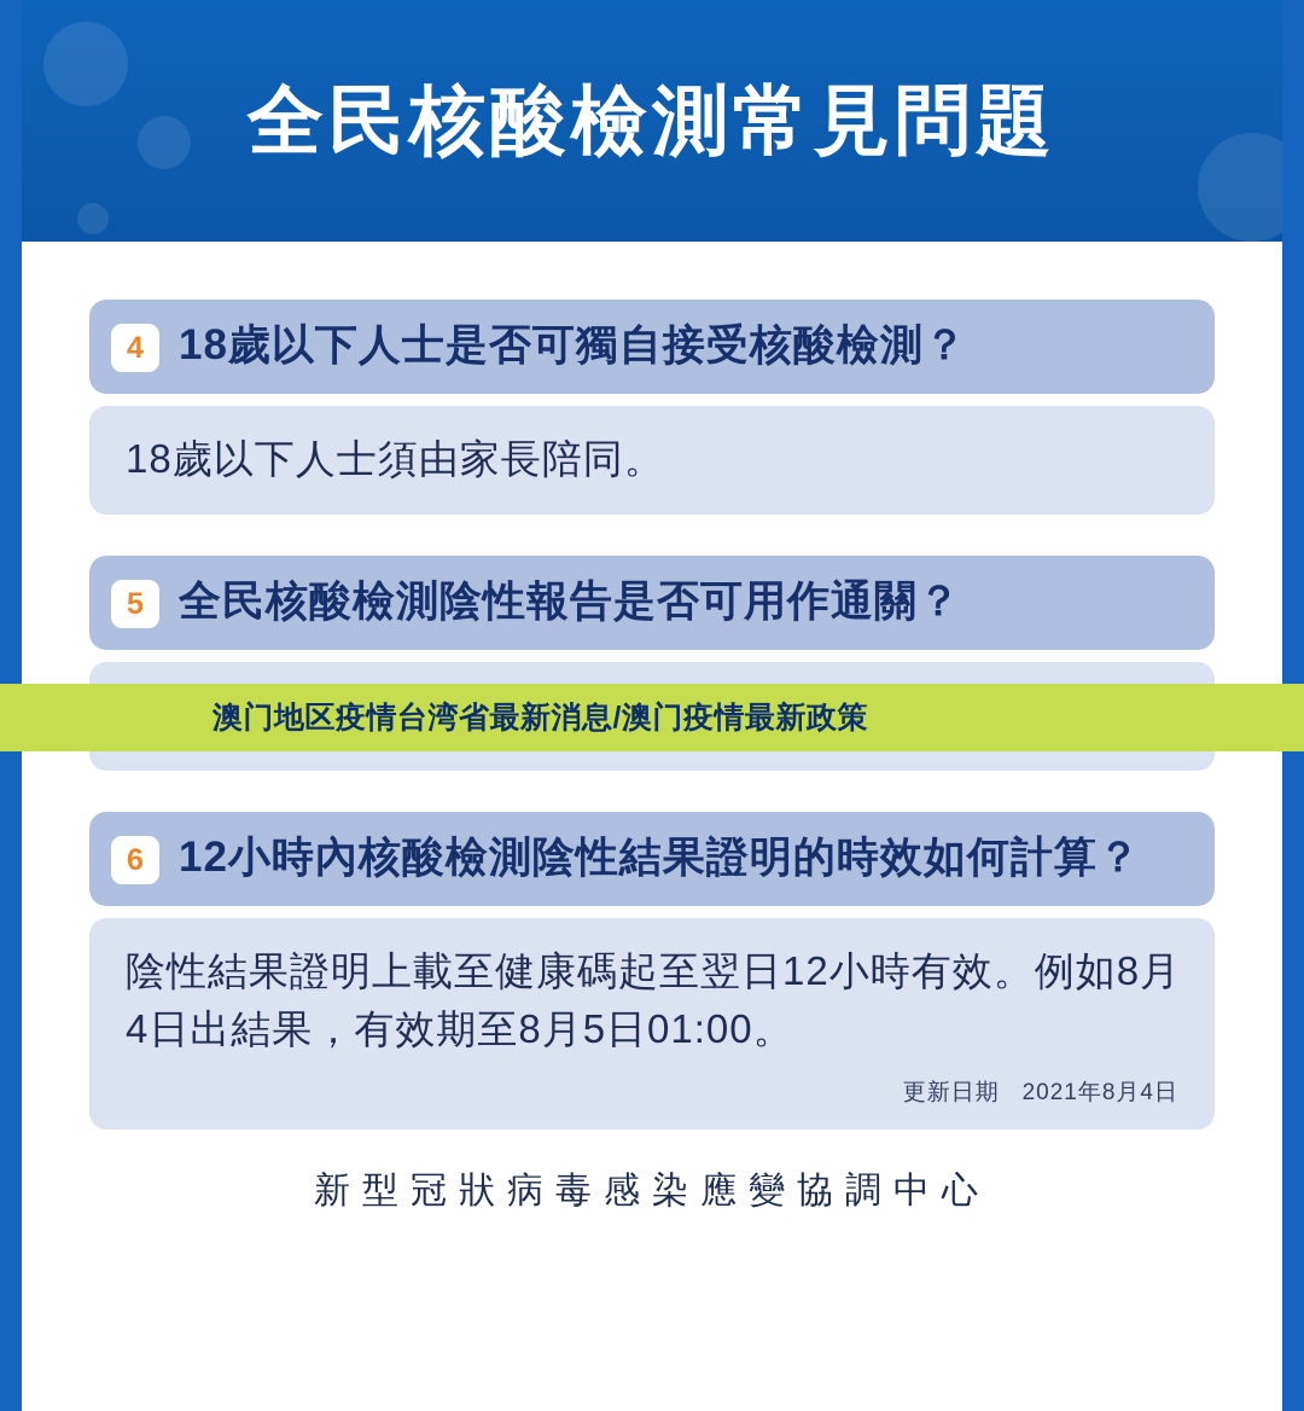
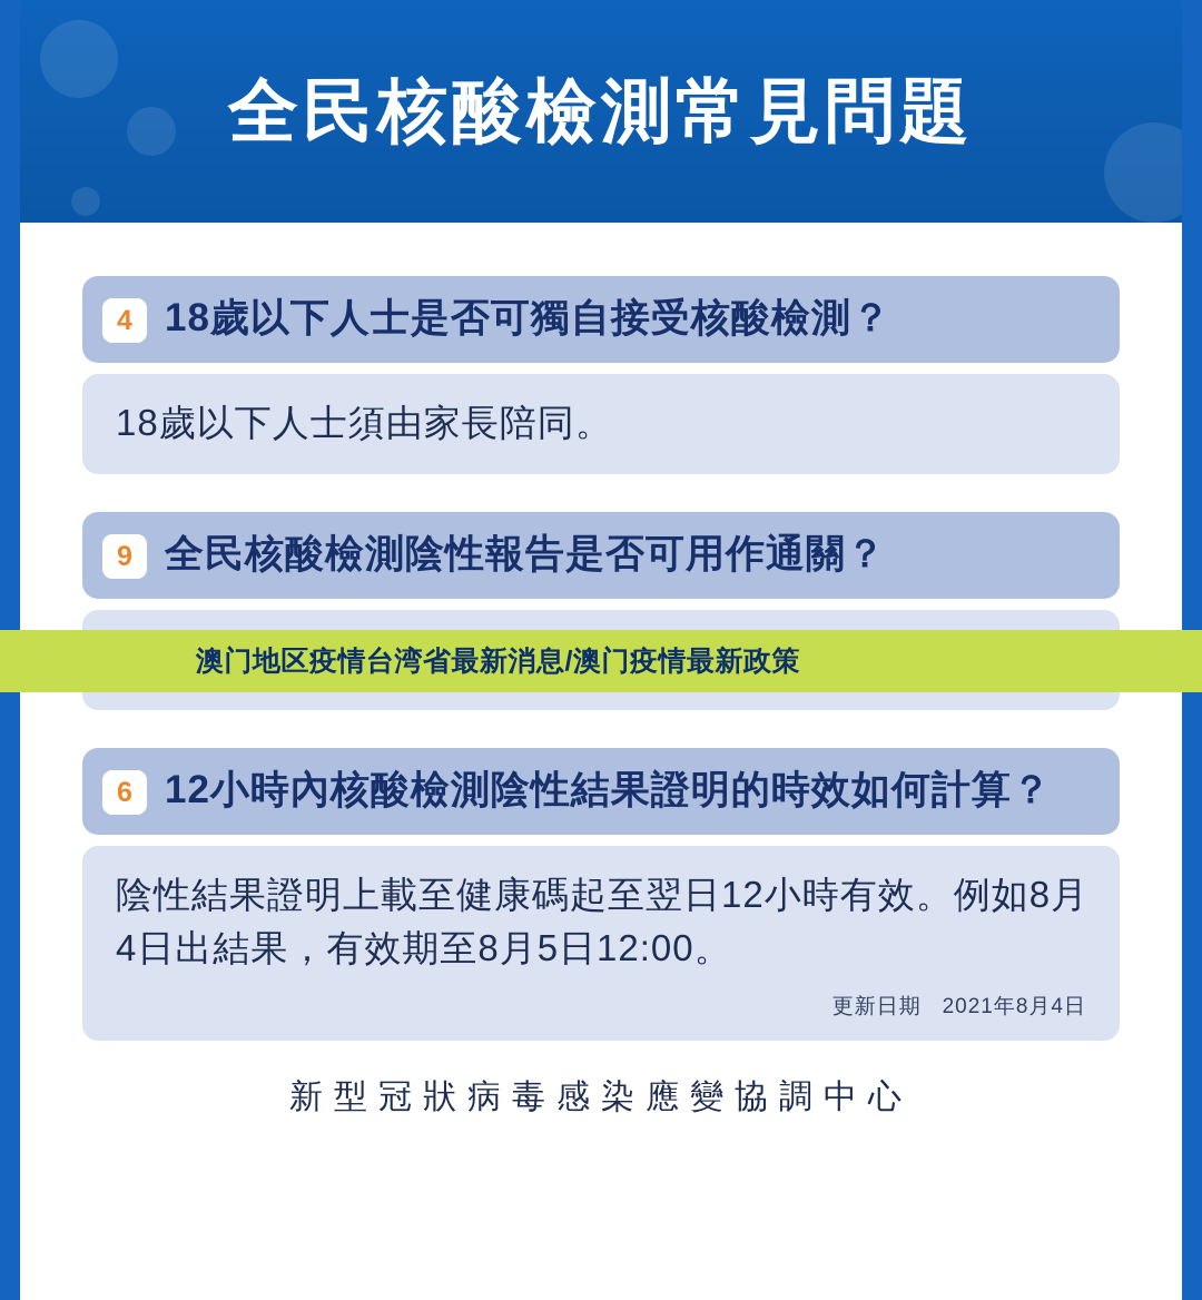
  全民核酸檢測常見問題
  4
  18歲以下人士是否可獨自接受核酸檢測？
  18歲以下人士須由家長陪同。
- 5
+ 9
  全民核酸檢測陰性報告是否可用作通關？
  6
  12小時內核酸檢測陰性結果證明的時效如何計算？
- 陰性結果證明上載至健康碼起至翌日12小時有效。例如8月4日出結果，有效期至8月5日01:00。
+ 陰性結果證明上載至健康碼起至翌日12小時有效。例如8月4日出結果，有效期至8月5日12:00。
  更新日期 2021年8月4日
  新型冠狀病毒感染應變協調中心
  澳门地区疫情台湾省最新消息/澳门疫情最新政策
